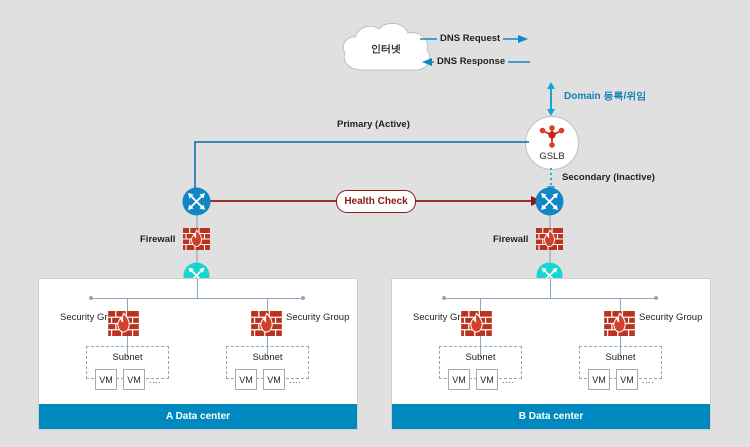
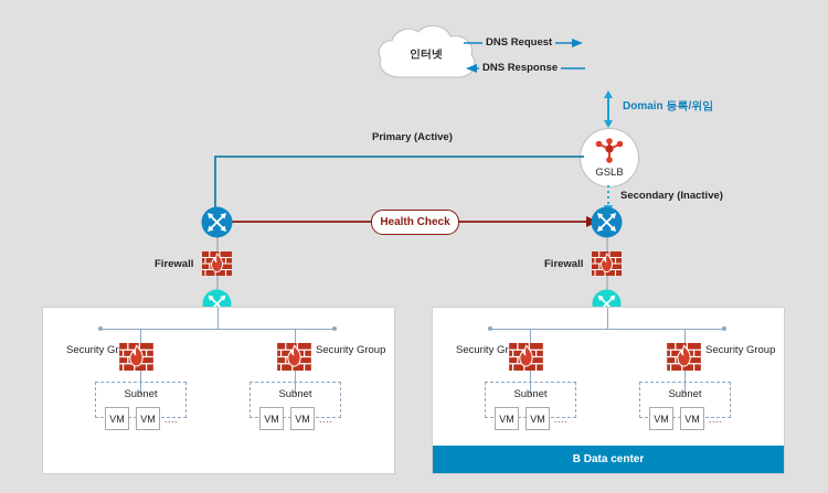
  인터넷
  DNS Request
  DNS Response
  Domain 등록/위임
  GSLB
  Primary (Active)
  Secondary (Inactive)
  Health Check
  Firewall
  Firewall
  Security Gr
  Subnet
  VM
  VM
  ....
  Security Group
  Subnet
  VM
  VM
  ....
- A Data center
  Security Gr
  Subnet
  VM
  VM
  ....
  Security Group
  Subnet
  VM
  VM
  ....
  B Data center
